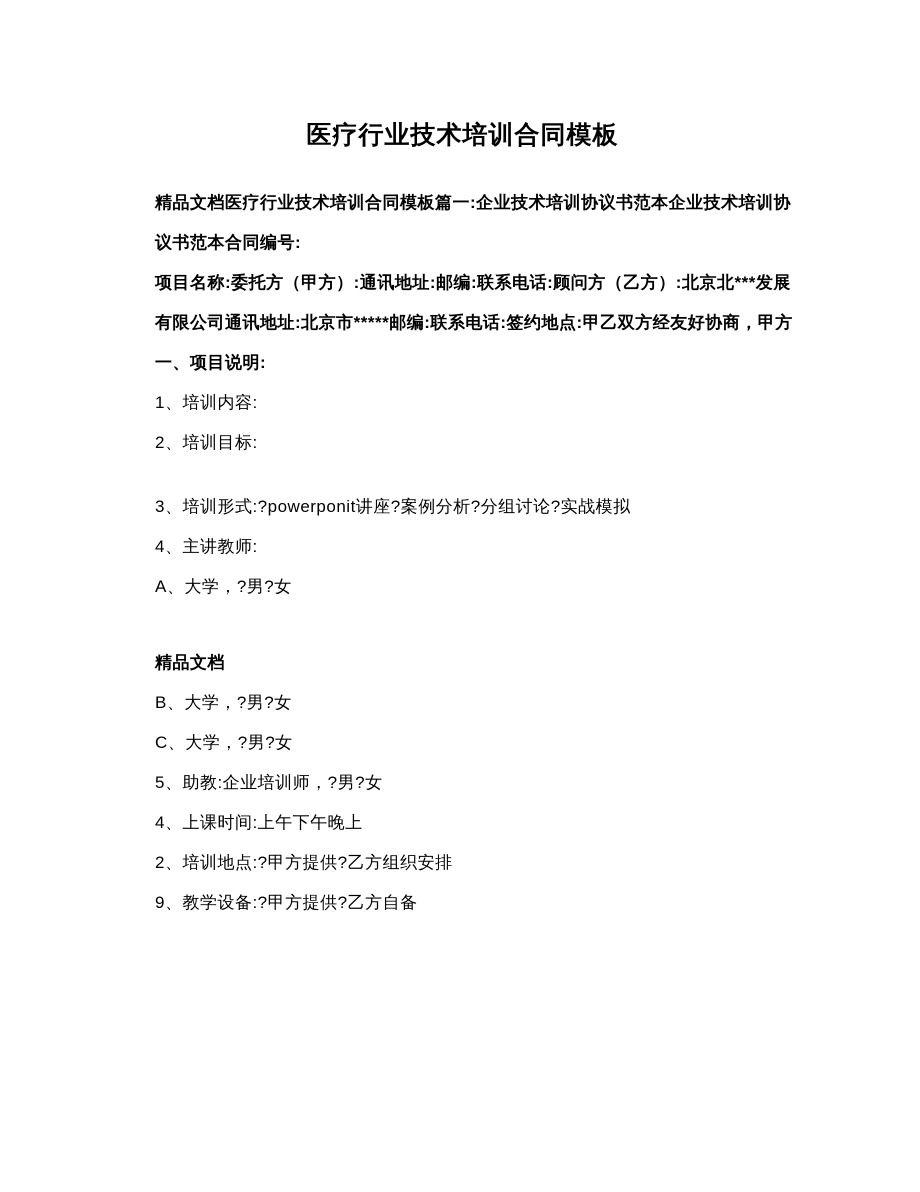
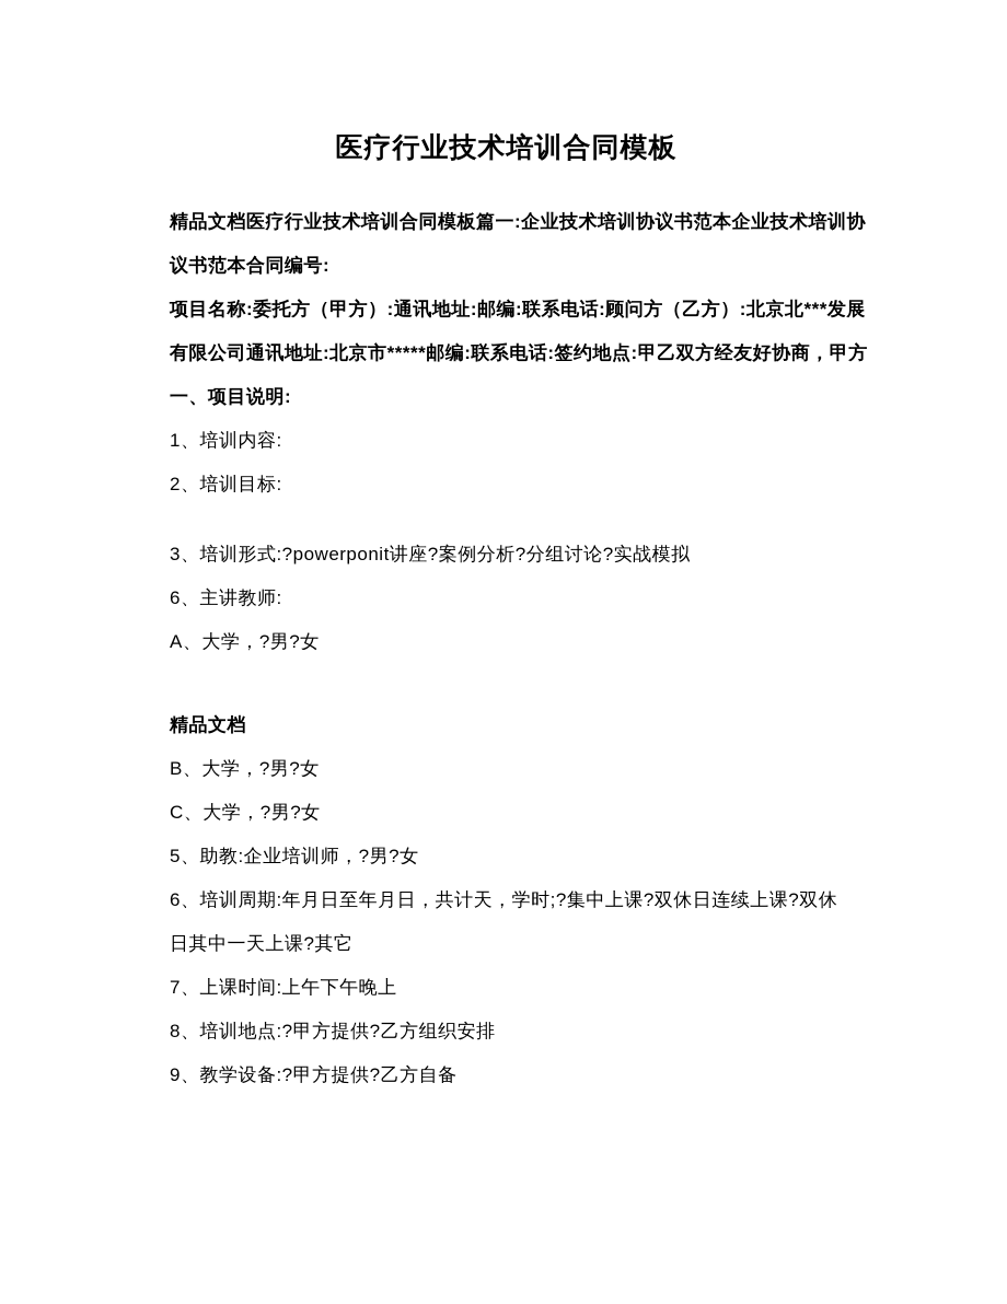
  医疗行业技术培训合同模板
  精品文档医疗行业技术培训合同模板篇一:企业技术培训协议书范本企业技术培训协
  议书范本合同编号:
  项目名称:委托方（甲方）:通讯地址:邮编:联系电话:顾问方（乙方）:北京北***发展
  有限公司通讯地址:北京市*****邮编:联系电话:签约地点:甲乙双方经友好协商，甲方
  一、项目说明:
  1、培训内容:
  2、培训目标:
  3、培训形式:?powerponit讲座?案例分析?分组讨论?实战模拟
- 4、主讲教师:
+ 6、主讲教师:
  A、大学，?男?女
  精品文档
  B、大学，?男?女
  C、大学，?男?女
  5、助教:企业培训师，?男?女
+ 6、培训周期:年月日至年月日，共计天，学时;?集中上课?双休日连续上课?双休
+ 日其中一天上课?其它
- 4、上课时间:上午下午晚上
+ 7、上课时间:上午下午晚上
- 2、培训地点:?甲方提供?乙方组织安排
+ 8、培训地点:?甲方提供?乙方组织安排
  9、教学设备:?甲方提供?乙方自备
